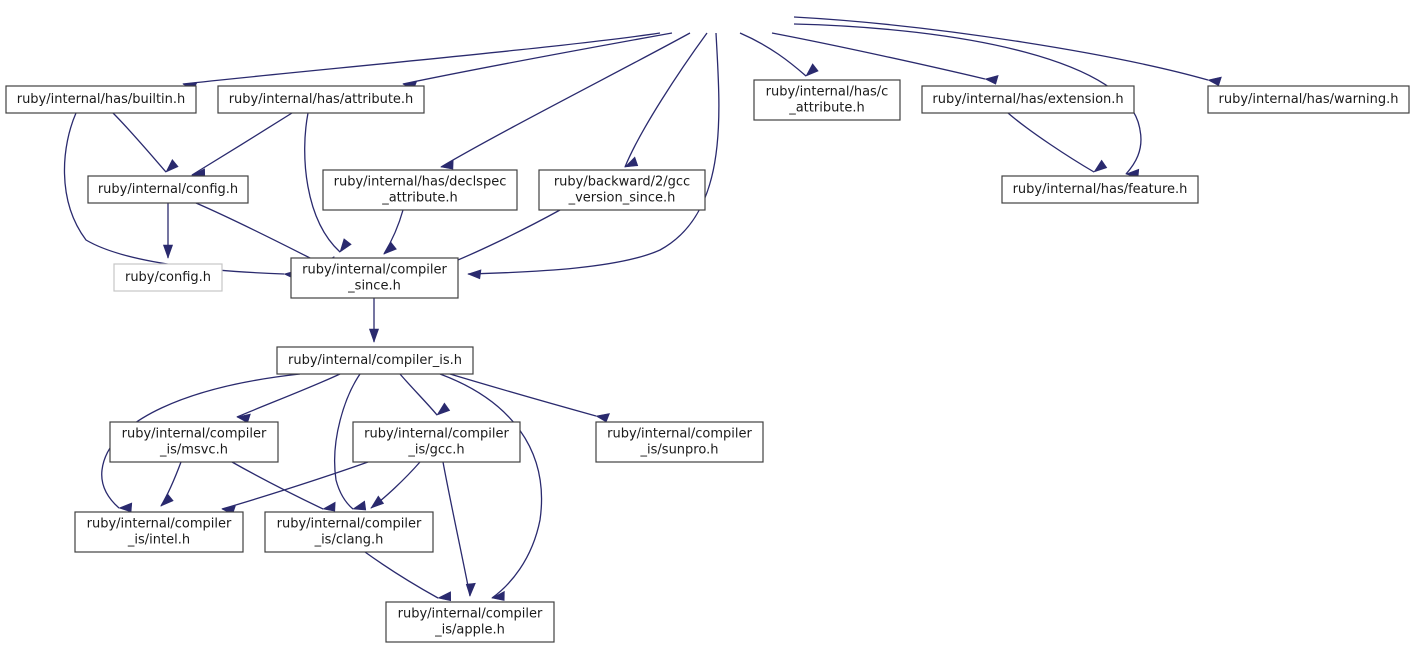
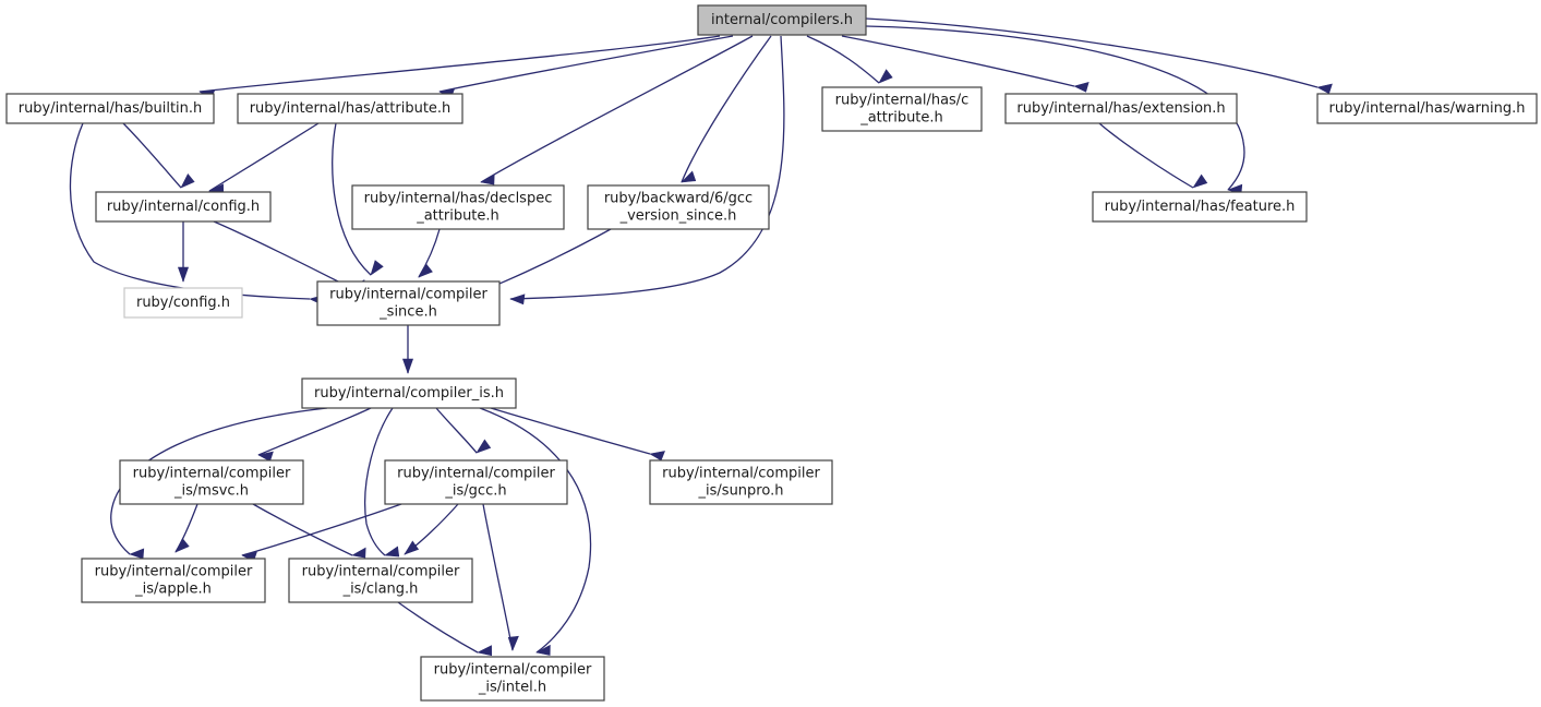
+ internal/compilers.h
  ruby/internal/has/builtin.h
  ruby/internal/has/attribute.h
  ruby/internal/has/c
  _attribute.h
  ruby/internal/has/extension.h
  ruby/internal/has/warning.h
  ruby/internal/config.h
  ruby/internal/has/declspec
  _attribute.h
- ruby/backward/2/gcc
+ ruby/backward/6/gcc
  _version_since.h
  ruby/internal/has/feature.h
  ruby/config.h
  ruby/internal/compiler
  _since.h
  ruby/internal/compiler_is.h
  ruby/internal/compiler
  _is/msvc.h
  ruby/internal/compiler
  _is/gcc.h
  ruby/internal/compiler
  _is/sunpro.h
  ruby/internal/compiler
- _is/intel.h
+ _is/apple.h
  ruby/internal/compiler
  _is/clang.h
  ruby/internal/compiler
- _is/apple.h
+ _is/intel.h
